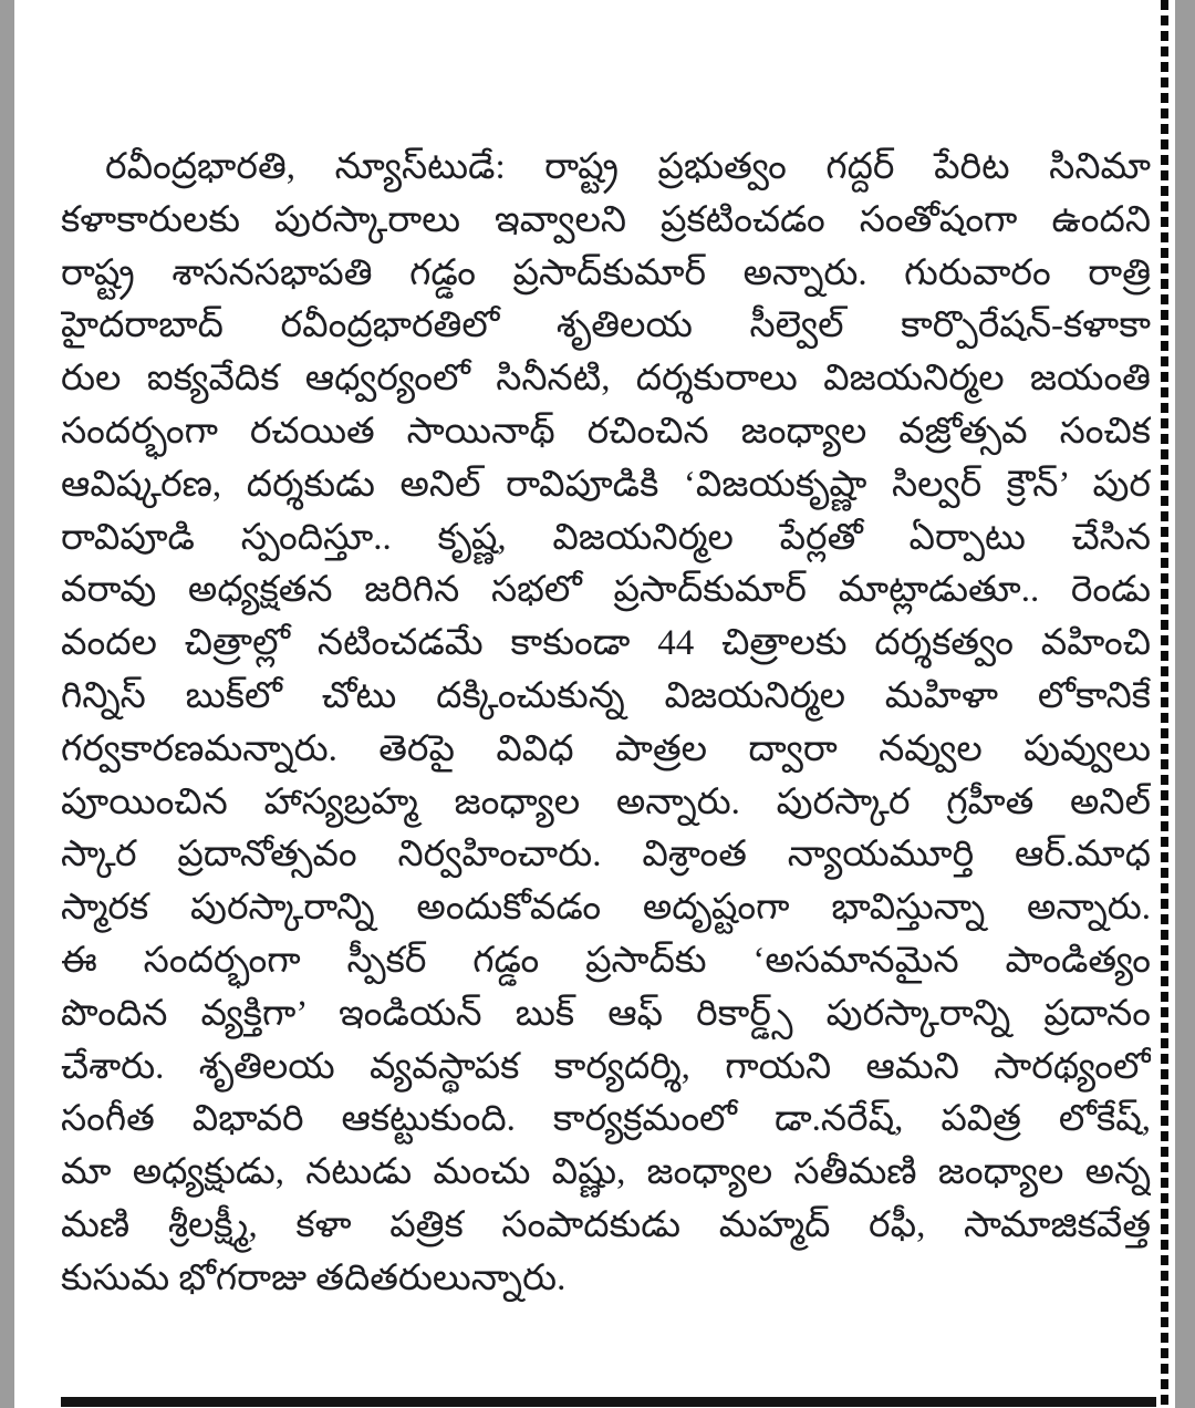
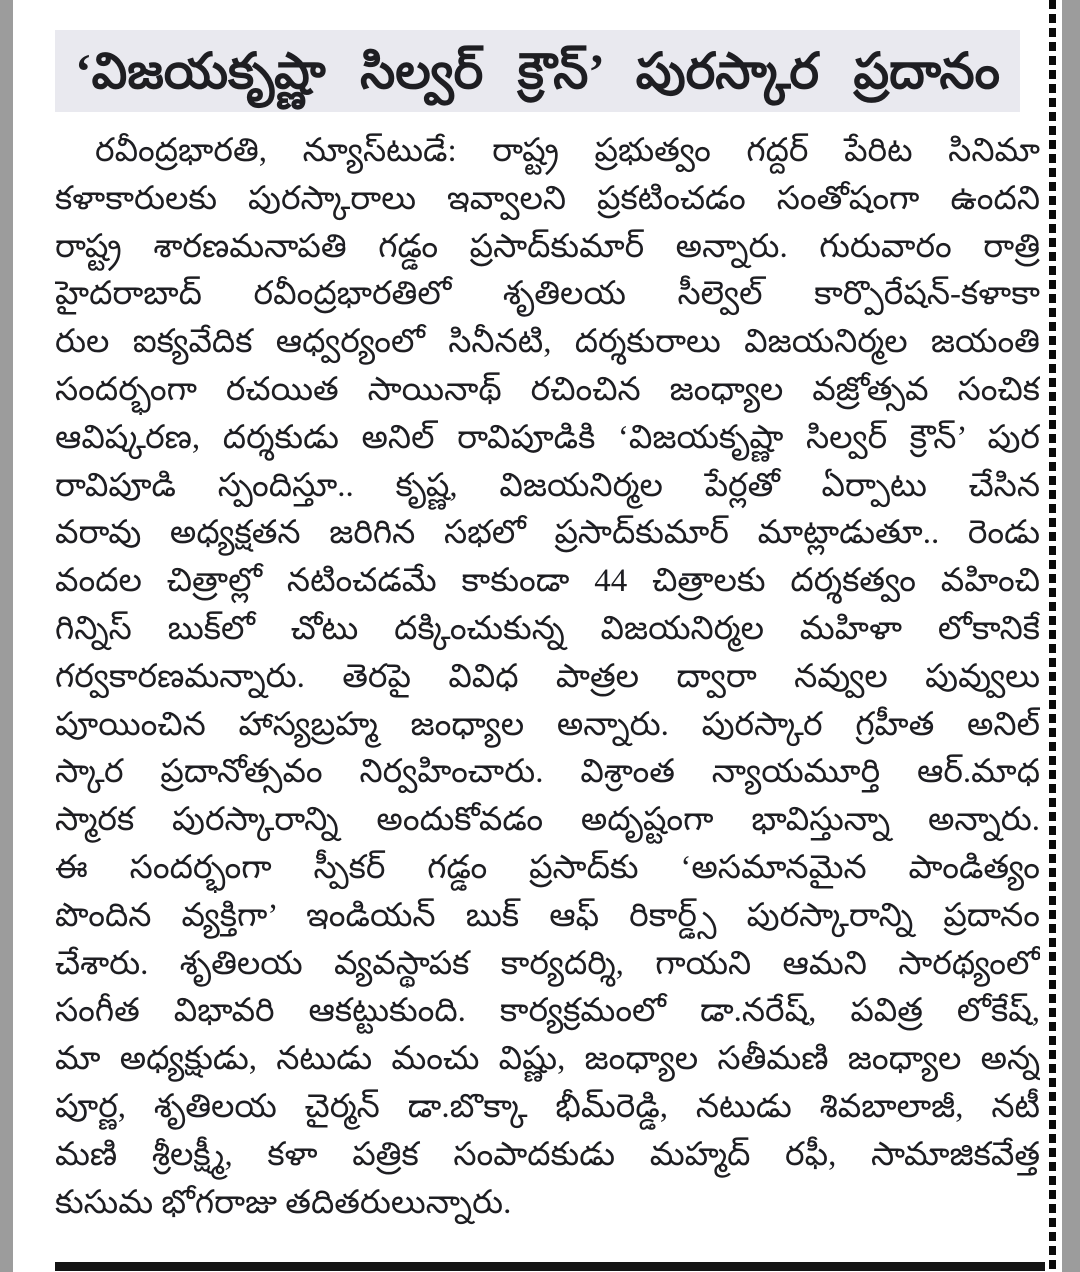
+ ‘విజయకృష్ణా సిల్వర్ క్రౌన్’ పురస్కార ప్రదానం
  రవీంద్రభారతి, న్యూస్‌టుడే: రాష్ట్ర ప్రభుత్వం గద్దర్ పేరిట సినిమా
  కళాకారులకు పురస్కారాలు ఇవ్వాలని ప్రకటించడం సంతోషంగా ఉందని
- రాష్ట్ర శాసనసభాపతి గడ్డం ప్రసాద్‌కుమార్ అన్నారు. గురువారం రాత్రి
+ రాష్ట్ర శారణమనాపతి గడ్డం ప్రసాద్‌కుమార్ అన్నారు. గురువారం రాత్రి
  హైదరాబాద్ రవీంద్రభారతిలో శృతిలయ సీల్వెల్ కార్పొరేషన్-కళాకా
  రుల ఐక్యవేదిక ఆధ్వర్యంలో సినీనటి, దర్శకురాలు విజయనిర్మల జయంతి
  సందర్భంగా రచయిత సాయినాథ్ రచించిన జంధ్యాల వజ్రోత్సవ సంచిక
  ఆవిష్కరణ, దర్శకుడు అనిల్ రావిపూడికి ‘విజయకృష్ణా సిల్వర్ క్రౌన్’ పుర
  రావిపూడి స్పందిస్తూ.. కృష్ణ, విజయనిర్మల పేర్లతో ఏర్పాటు చేసిన
  వరావు అధ్యక్షతన జరిగిన సభలో ప్రసాద్‌కుమార్ మాట్లాడుతూ.. రెండు
  వందల చిత్రాల్లో నటించడమే కాకుండా 44 చిత్రాలకు దర్శకత్వం వహించి
  గిన్నిస్ బుక్‌లో చోటు దక్కించుకున్న విజయనిర్మల మహిళా లోకానికే
  గర్వకారణమన్నారు. తెరపై వివిధ పాత్రల ద్వారా నవ్వుల పువ్వులు
  పూయించిన హాస్యబ్రహ్మ జంధ్యాల అన్నారు. పురస్కార గ్రహీత అనిల్
  స్కార ప్రదానోత్సవం నిర్వహించారు. విశ్రాంత న్యాయమూర్తి ఆర్.మాధ
  స్మారక పురస్కారాన్ని అందుకోవడం అదృష్టంగా భావిస్తున్నా అన్నారు.
  ఈ సందర్భంగా స్పీకర్ గడ్డం ప్రసాద్‌కు ‘అసమానమైన పాండిత్యం
  పొందిన వ్యక్తిగా’ ఇండియన్ బుక్ ఆఫ్ రికార్డ్స్ పురస్కారాన్ని ప్రదానం
  చేశారు. శృతిలయ వ్యవస్థాపక కార్యదర్శి, గాయని ఆమని సారథ్యంలో
  సంగీత విభావరి ఆకట్టుకుంది. కార్యక్రమంలో డా.నరేష్, పవిత్ర లోకేష్,
  మా అధ్యక్షుడు, నటుడు మంచు విష్ణు, జంధ్యాల సతీమణి జంధ్యాల అన్న
+ పూర్ణ, శృతిలయ చైర్మన్ డా.బొక్కా భీమ్‌రెడ్డి, నటుడు శివబాలాజీ, నటీ
  మణి శ్రీలక్ష్మీ, కళా పత్రిక సంపాదకుడు మహ్మద్ రఫీ, సామాజికవేత్త
  కుసుమ భోగరాజు తదితరులున్నారు.
